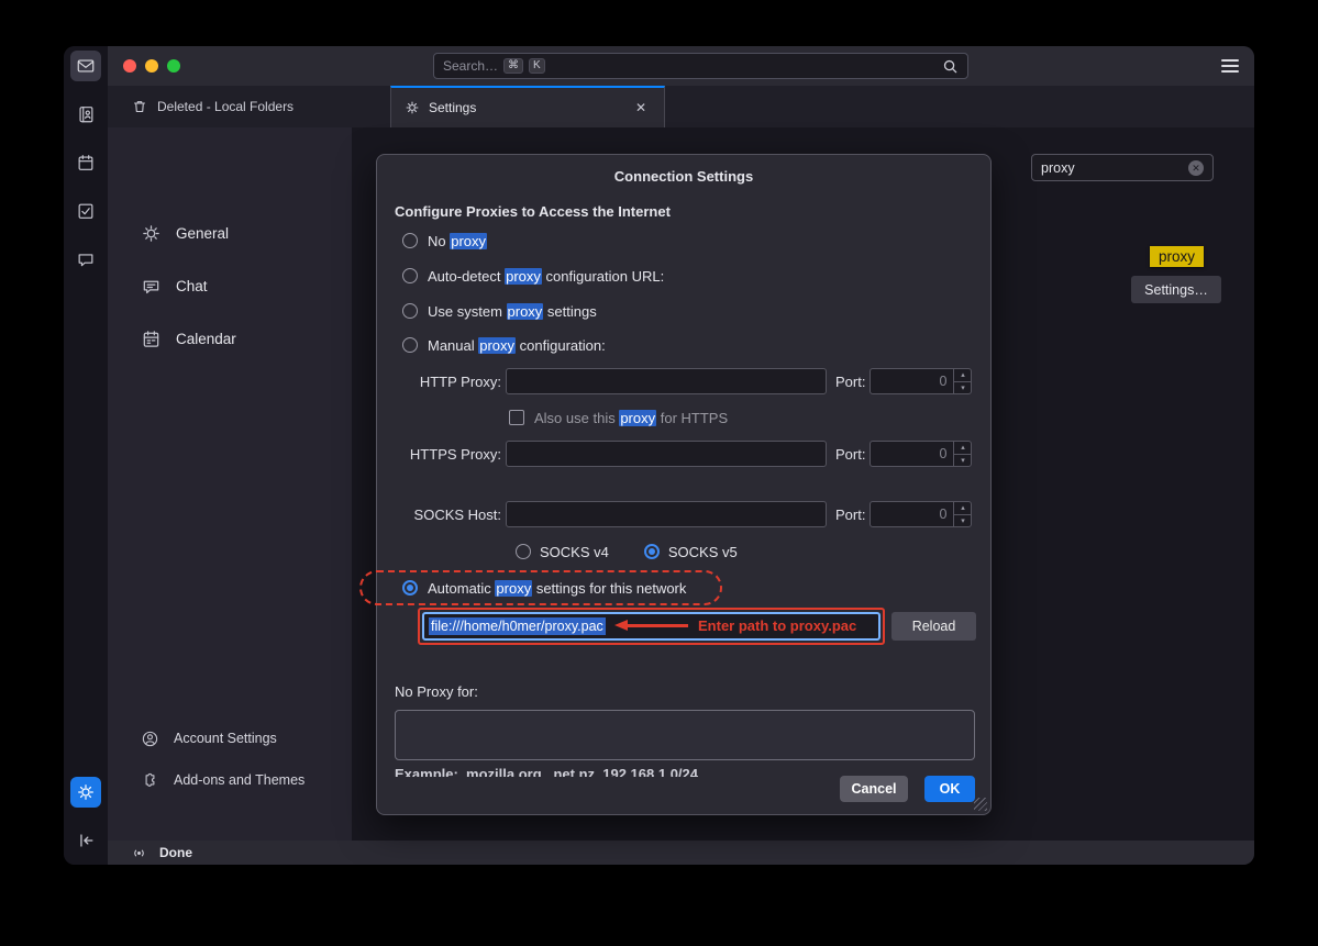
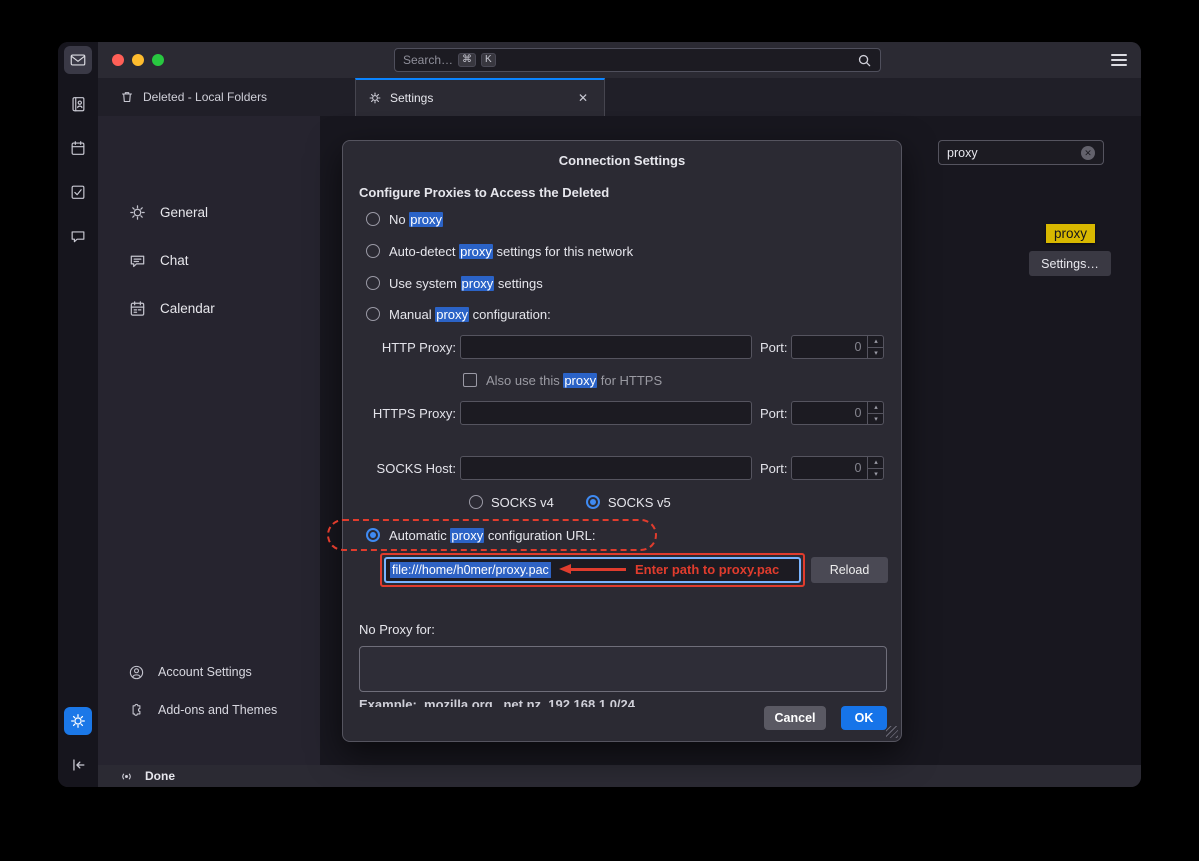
  Search…
  ⌘
  K
  Deleted - Local Folders
  Settings
  ✕
  General
  Chat
  Calendar
  Account Settings
  Add-ons and Themes
  proxy
  ✕
  proxy
  Settings…
  Connection Settings
- Configure Proxies to Access the Internet
+ Configure Proxies to Access the Deleted
  No proxy
- Auto-detect proxy configuration URL:
+ Auto-detect proxy settings for this network
  Use system proxy settings
  Manual proxy configuration:
  HTTP Proxy:
  Port:
  0
  Also use this proxy for HTTPS
  HTTPS Proxy:
  Port:
  0
  SOCKS Host:
  Port:
  0
  SOCKS v4
  SOCKS v5
- Automatic proxy settings for this network
+ Automatic proxy configuration URL:
  file:///home/h0mer/proxy.pac
  Enter path to proxy.pac
  Reload
  No Proxy for:
  Example: .mozilla.org, .net.nz, 192.168.1.0/24
  Cancel
  OK
  Done
